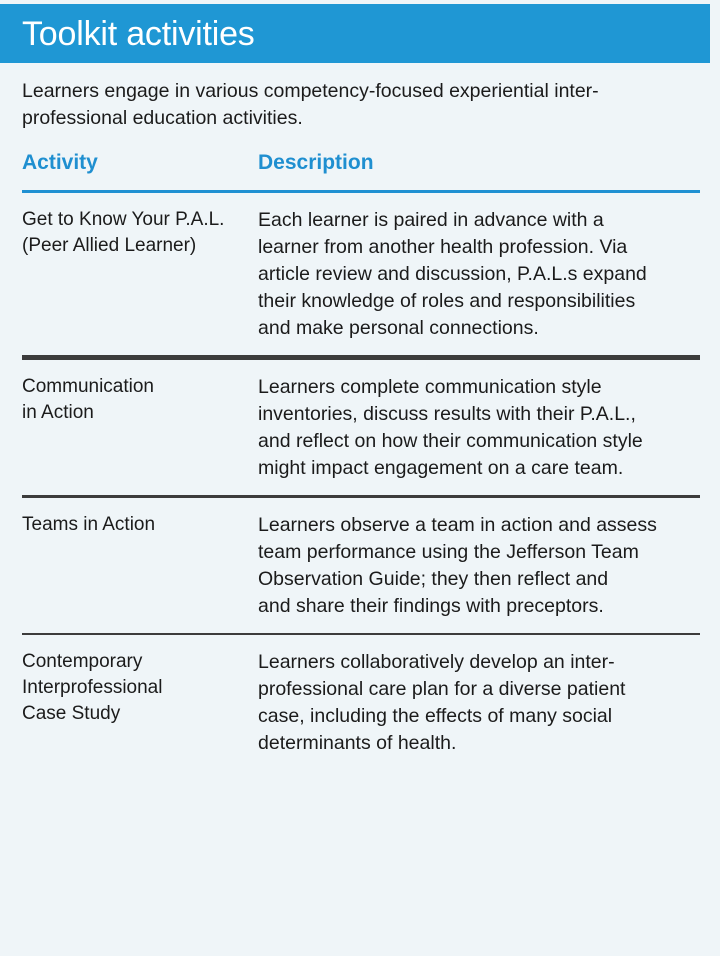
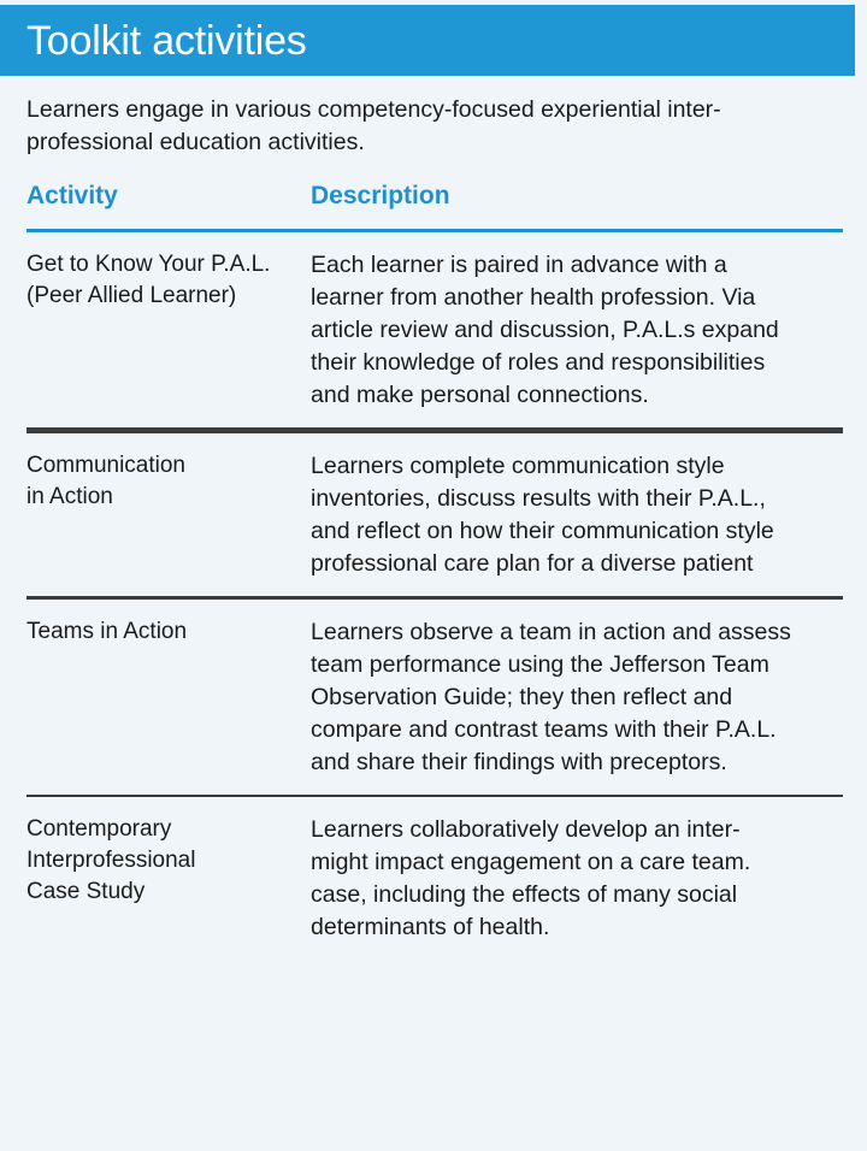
  Toolkit activities
  Learners engage in various competency-focused experiential inter- professional education activities.
  Activity
  Description
  Get to Know Your P.A.L.
  (Peer Allied Learner)
  Each learner is paired in advance with a
  learner from another health profession. Via
  article review and discussion, P.A.L.s expand
  their knowledge of roles and responsibilities
  and make personal connections.
  Communication
  in Action
  Learners complete communication style
  inventories, discuss results with their P.A.L.,
  and reflect on how their communication style
- might impact engagement on a care team.
+ professional care plan for a diverse patient
  Teams in Action
  Learners observe a team in action and assess
  team performance using the Jefferson Team
  Observation Guide; they then reflect and
+ compare and contrast teams with their P.A.L.
  and share their findings with preceptors.
  Contemporary
  Interprofessional
  Case Study
  Learners collaboratively develop an inter-
- professional care plan for a diverse patient
+ might impact engagement on a care team.
  case, including the effects of many social
  determinants of health.
